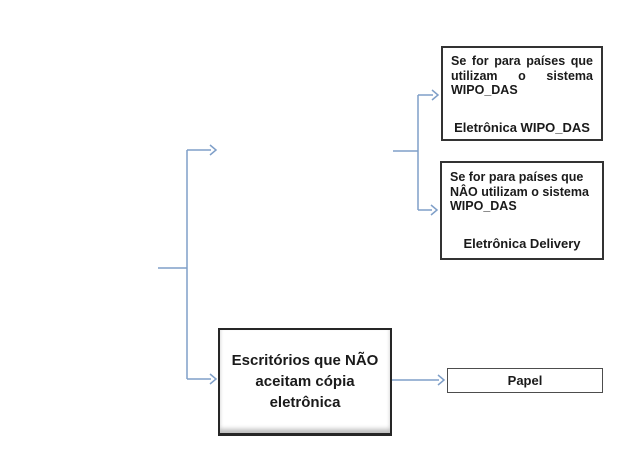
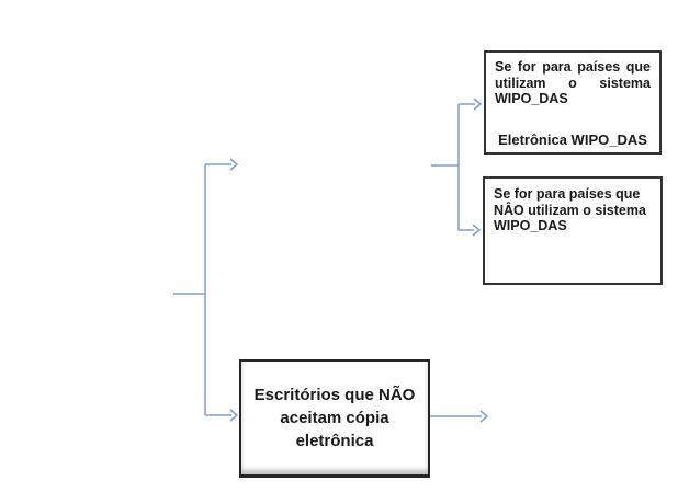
  Escritórios que NÃO
  aceitam cópia
  eletrônica
  Se for para países que
  utilizam o sistema
  WIPO_DAS
  Eletrônica WIPO_DAS
  Se for para países que
  NÂO utilizam o sistema
  WIPO_DAS
- Eletrônica Delivery
- Papel
